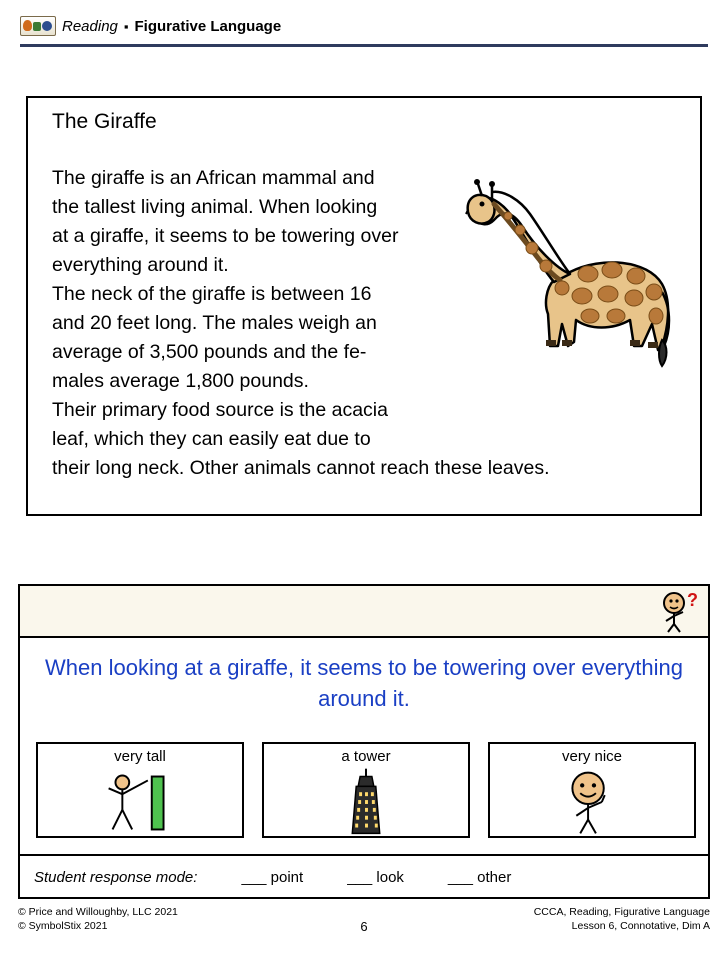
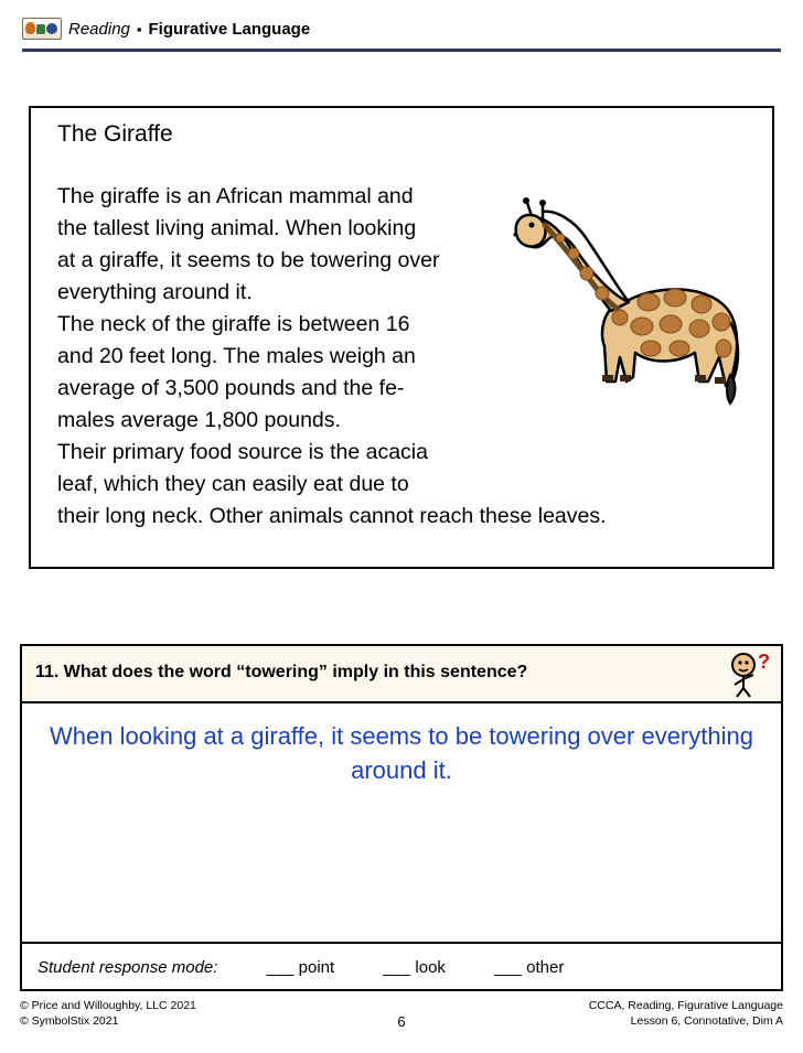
  Reading
  ▪
  Figurative Language
  The Giraffe
  The giraffe is an African mammal and
  the tallest living animal. When looking
  at a giraffe, it seems to be towering over
  everything around it.
  The neck of the giraffe is between 16
  and 20 feet long. The males weigh an
  average of 3,500 pounds and the fe-
  males average 1,800 pounds.
  Their primary food source is the acacia
  leaf, which they can easily eat due to
  their long neck. Other animals cannot reach these leaves.
+ 11. What does the word “towering” imply in this sentence?
  ?
  When looking at a giraffe, it seems to be towering over everything around it.
- very tall
- a tower
- very nice
  Student response mode:
  ___ point
  ___ look
  ___ other
  © Price and Willoughby, LLC 2021
  © SymbolStix 2021
  6
  CCCA, Reading, Figurative Language
  Lesson 6, Connotative, Dim A
